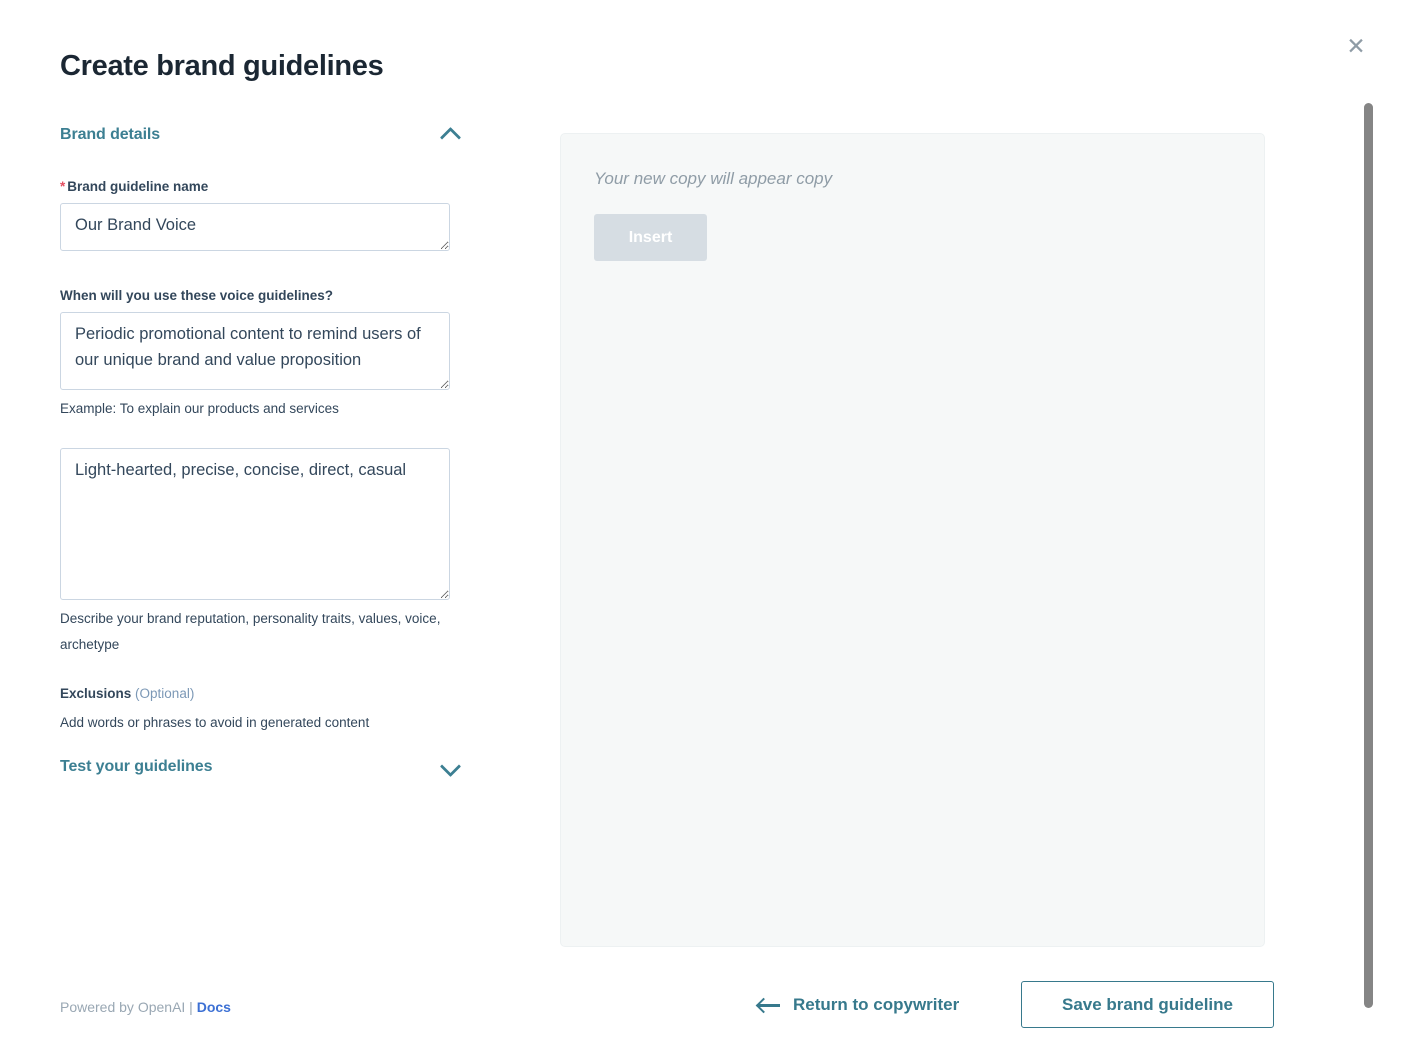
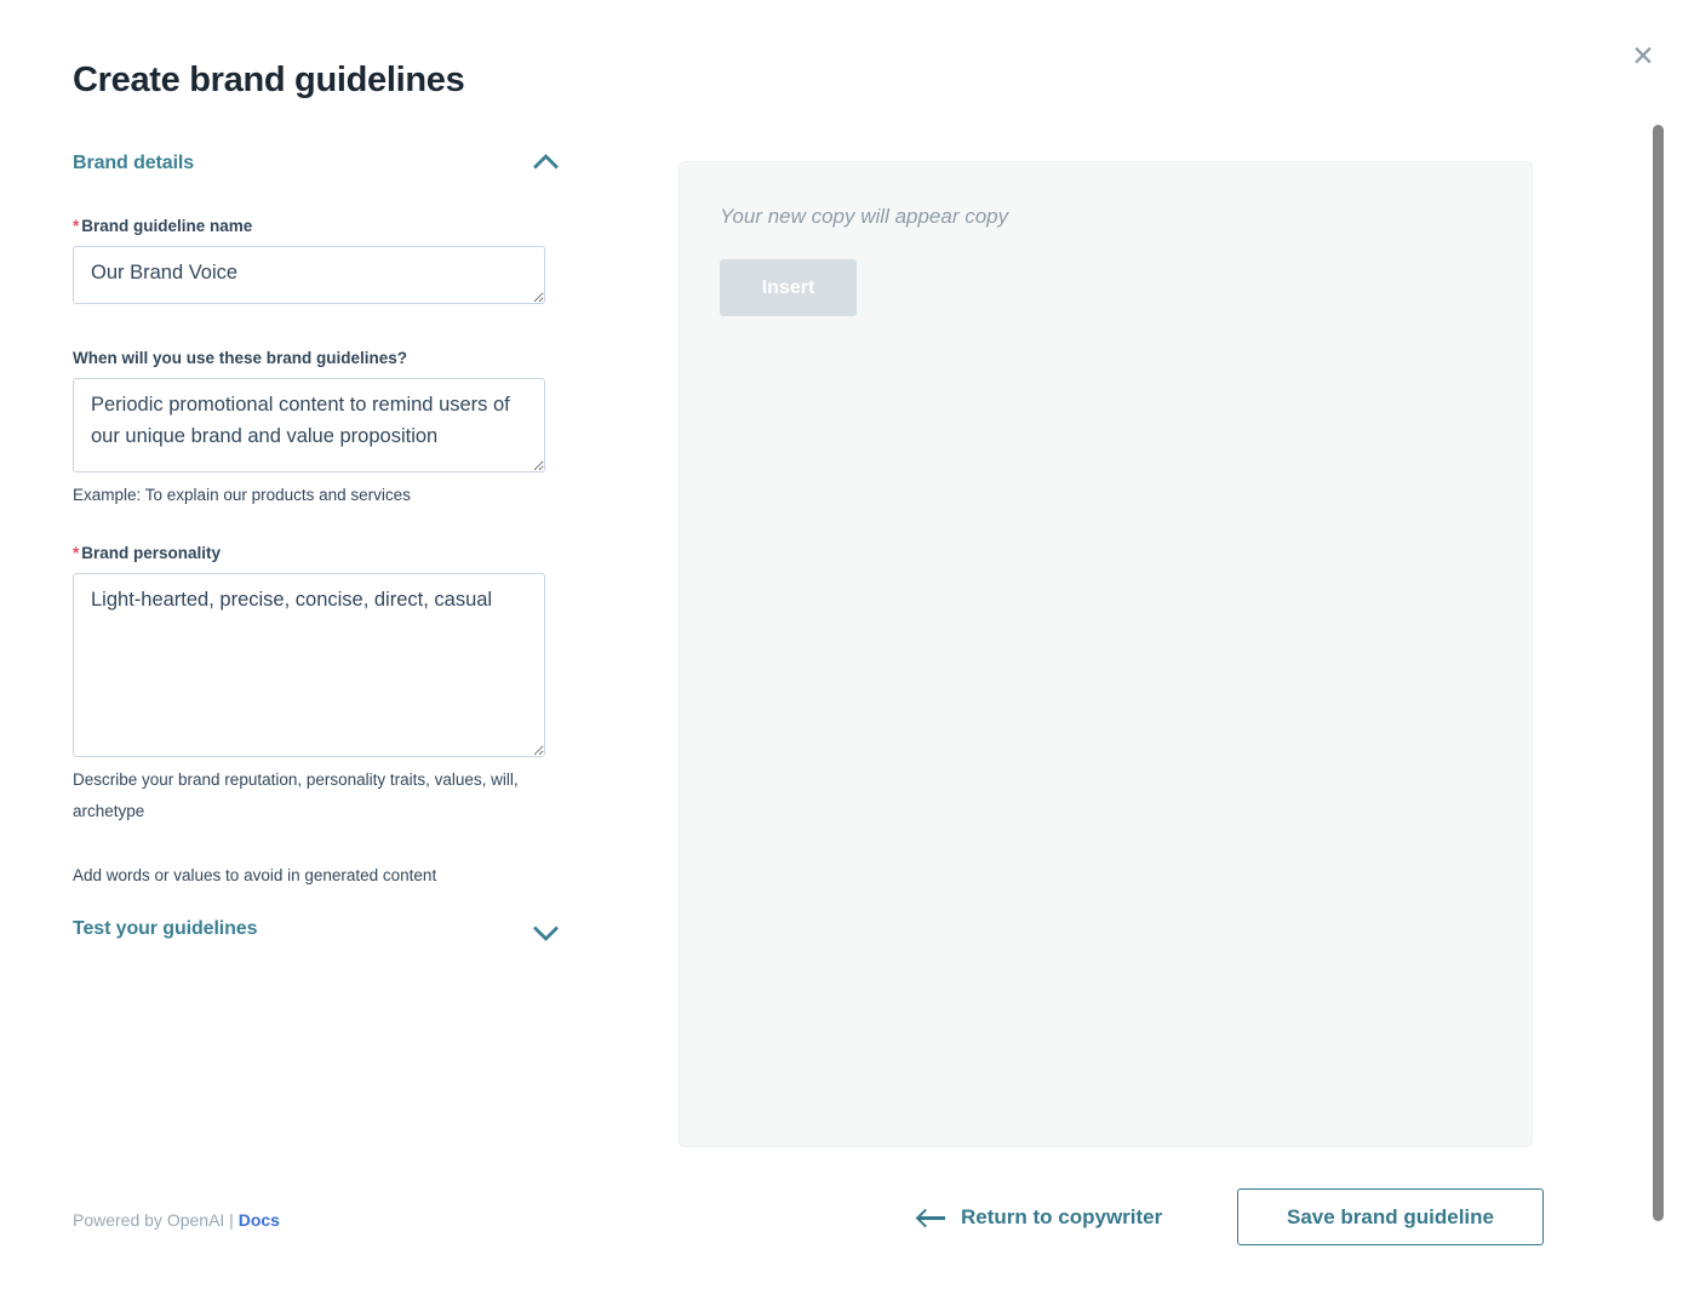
  Create brand guidelines
  ✕
  Brand details
  * Brand guideline name
  Our Brand Voice
- When will you use these voice guidelines?
+ When will you use these brand guidelines?
  Example: To explain our products and services
+ * Brand personality
  Light-hearted, precise, concise, direct, casual
- Describe your brand reputation, personality traits, values, voice, archetype
+ Describe your brand reputation, personality traits, values, will, archetype
- Exclusions (Optional)
- Add words or phrases to avoid in generated content
+ Add words or values to avoid in generated content
  Test your guidelines
  Powered by OpenAI | Docs
  Your new copy will appear copy
  Insert
  Return to copywriter
  Save brand guideline
